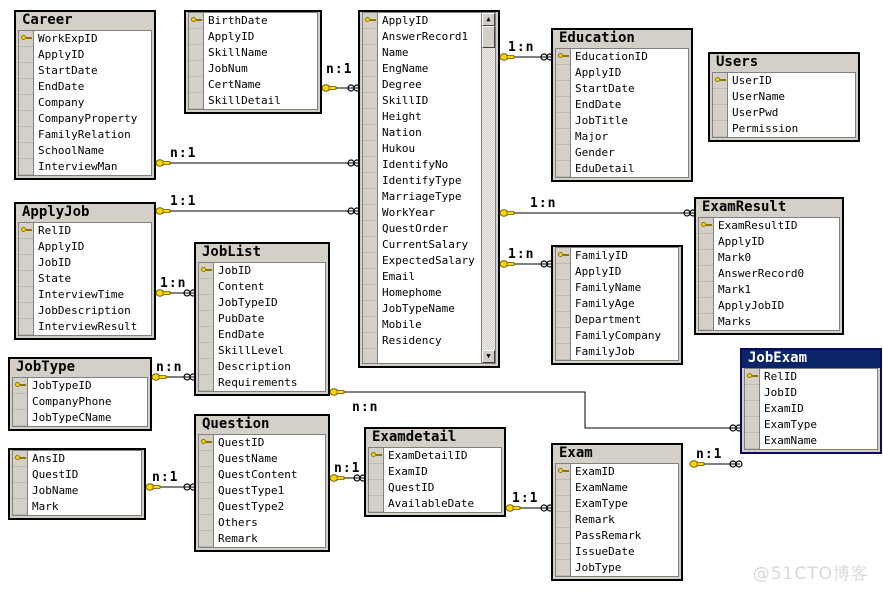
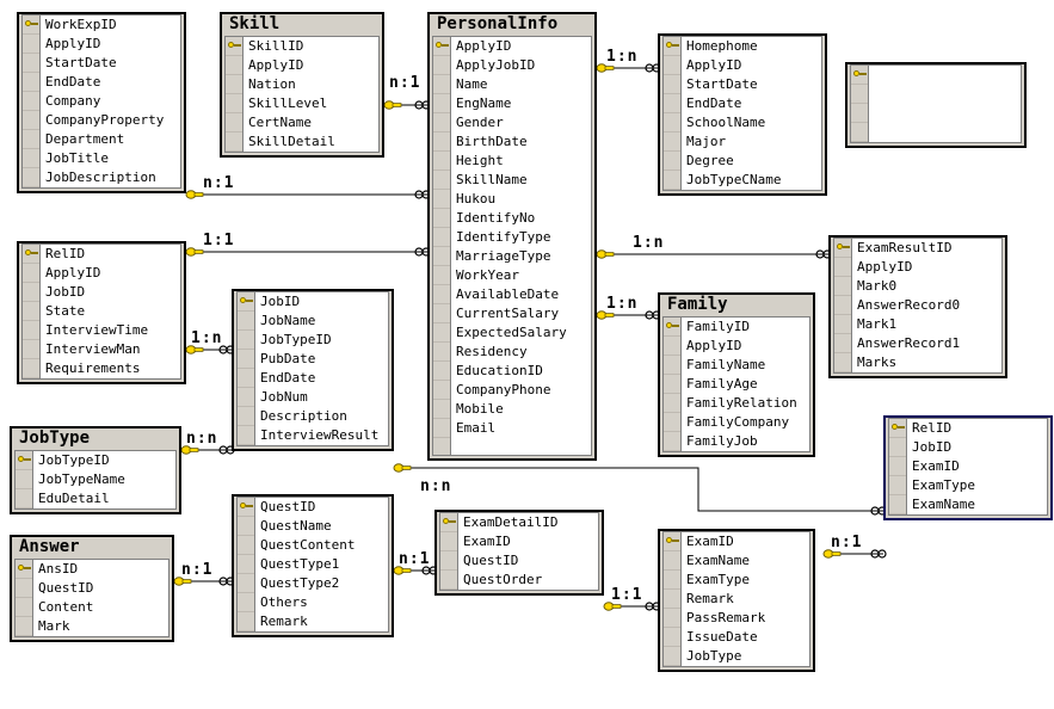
- Career
  WorkExpID
  ApplyID
  StartDate
  EndDate
  Company
  CompanyProperty
- FamilyRelation
+ Department
- SchoolName
+ JobTitle
- InterviewMan
+ JobDescription
+ Skill
- BirthDate
+ SkillID
  ApplyID
- SkillName
+ Nation
- JobNum
+ SkillLevel
  CertName
  SkillDetail
+ PersonalInfo
  ApplyID
- AnswerRecord1
+ ApplyJobID
  Name
  EngName
- Degree
+ Gender
- SkillID
+ BirthDate
  Height
- Nation
+ SkillName
  Hukou
  IdentifyNo
  IdentifyType
  MarriageType
  WorkYear
- QuestOrder
+ AvailableDate
  CurrentSalary
  ExpectedSalary
- Email
+ Residency
- Homephome
+ EducationID
- JobTypeName
+ CompanyPhone
  Mobile
- Residency
+ Email
- ▲
- ▼
- Education
- EducationID
+ Homephome
  ApplyID
  StartDate
  EndDate
- JobTitle
+ SchoolName
  Major
- Gender
+ Degree
- EduDetail
+ JobTypeCName
- Users
- UserID
- UserName
- UserPwd
- Permission
- ApplyJob
  RelID
  ApplyID
  JobID
  State
  InterviewTime
- JobDescription
+ InterviewMan
- InterviewResult
+ Requirements
- JobList
  JobID
- Content
+ JobName
  JobTypeID
  PubDate
  EndDate
- SkillLevel
+ JobNum
  Description
- Requirements
+ InterviewResult
+ Family
  FamilyID
  ApplyID
  FamilyName
  FamilyAge
- Department
+ FamilyRelation
  FamilyCompany
  FamilyJob
- ExamResult
  ExamResultID
  ApplyID
  Mark0
  AnswerRecord0
  Mark1
- ApplyJobID
+ AnswerRecord1
  Marks
  JobType
  JobTypeID
- CompanyPhone
+ JobTypeName
- JobTypeCName
+ EduDetail
- Question
  QuestID
  QuestName
  QuestContent
  QuestType1
  QuestType2
  Others
  Remark
+ Answer
  AnsID
  QuestID
- JobName
+ Content
  Mark
- Examdetail
  ExamDetailID
  ExamID
  QuestID
- AvailableDate
+ QuestOrder
- Exam
  ExamID
  ExamName
  ExamType
  Remark
  PassRemark
  IssueDate
  JobType
- JobExam
  RelID
  JobID
  ExamID
  ExamType
  ExamName
  n:1
  n:1
  1:1
  1:n
  1:n
  1:n
  1:n
  n:n
  n:n
  n:1
  n:1
  1:1
  n:1
- @51CTO博客
